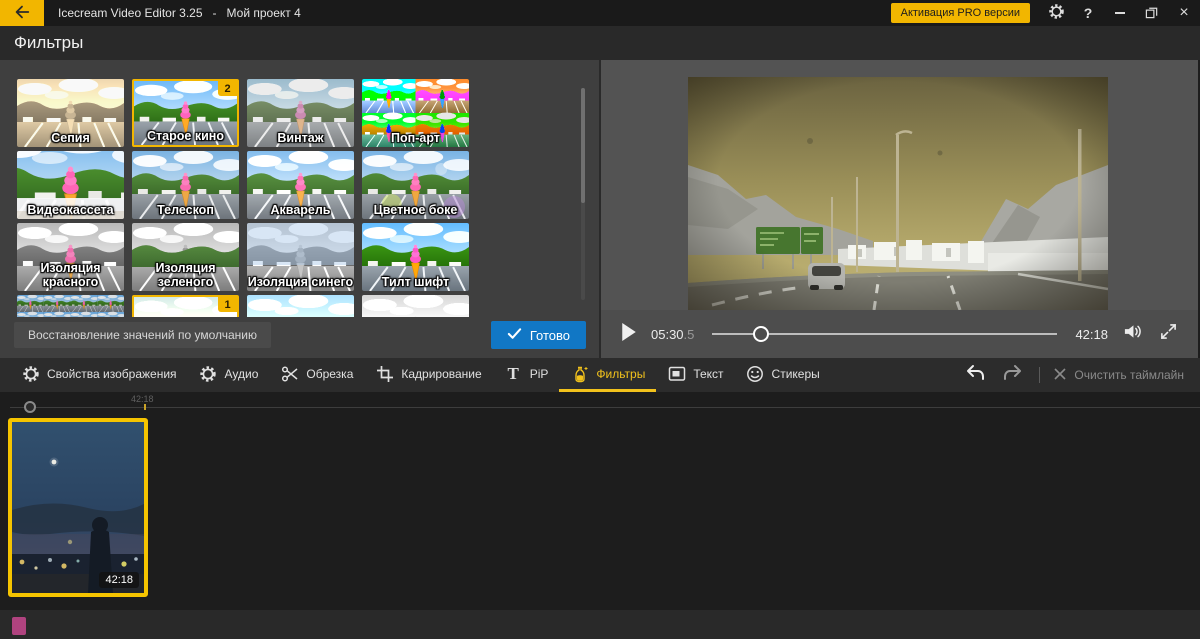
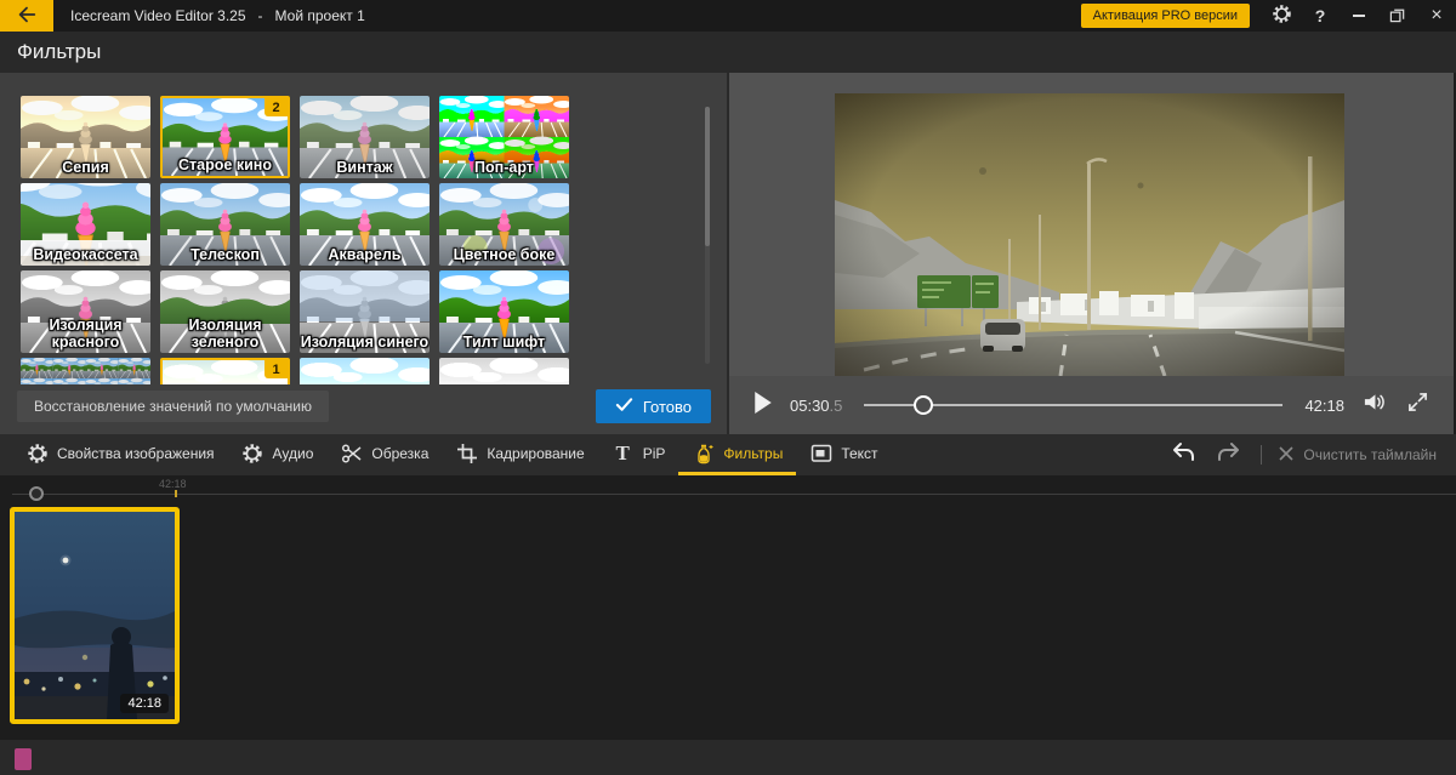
  Icecream Video Editor 3.25
  -
- Мой проект 4
+ Мой проект 1
  Активация PRO версии
  ?
  ×
  Фильтры
  Сепия
  Старое кино
  2
  Винтаж
  Поп-арт
  Видеокассета
  Телескоп
  Акварель
  Цветное боке
  Изоляция красного
  Изоляция зеленого
  Изоляция синего
  Тилт шифт
  1
  Восстановление значений по умолчанию
  Готово
  05:30.5
  42:18
  Свойства изображения
  Аудио
  Обрезка
  Кадрирование
  T
  PiP
  Фильтры
  Текст
- Стикеры
  Очистить таймлайн
  42:18
  42:18
